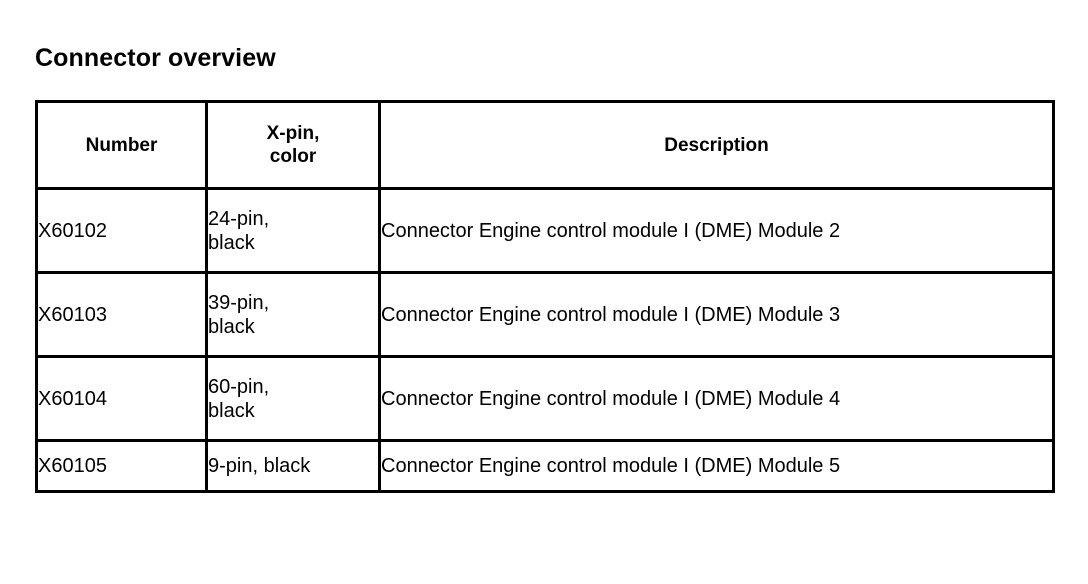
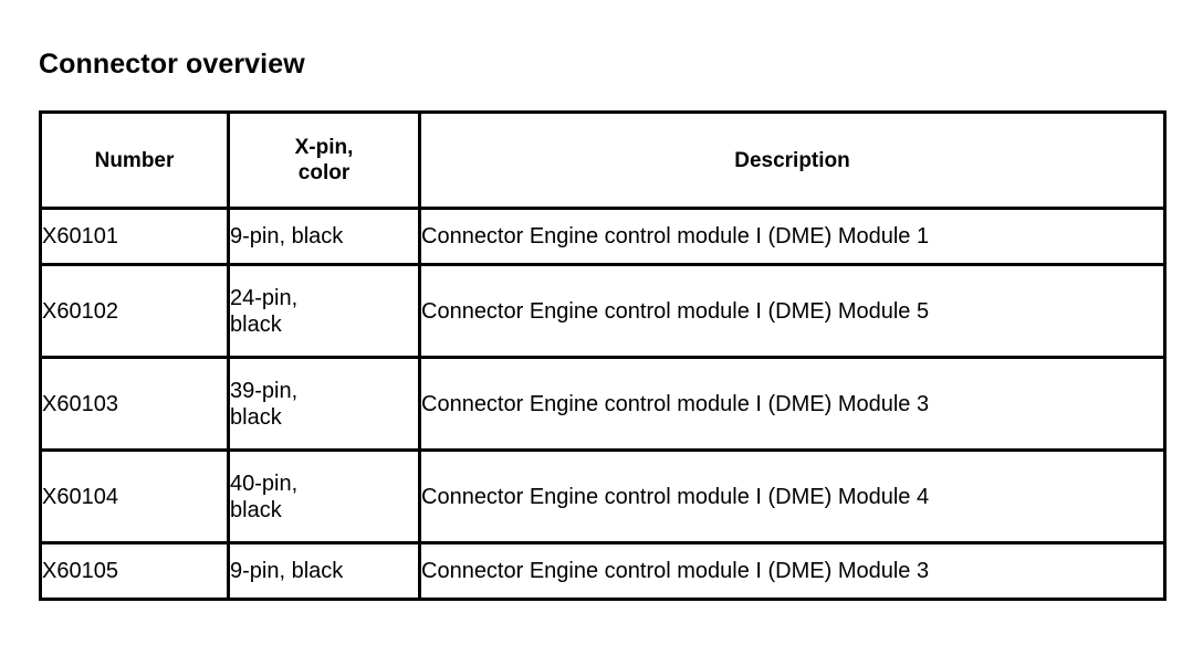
  Connector overview
  Number	X-pin, color	Description
+ X60101	9-pin, black	Connector Engine control module I (DME) Module 1
- X60102	24-pin, black	Connector Engine control module I (DME) Module 2
+ X60102	24-pin, black	Connector Engine control module I (DME) Module 5
  X60103	39-pin, black	Connector Engine control module I (DME) Module 3
- X60104	60-pin, black	Connector Engine control module I (DME) Module 4
+ X60104	40-pin, black	Connector Engine control module I (DME) Module 4
- X60105	9-pin, black	Connector Engine control module I (DME) Module 5
+ X60105	9-pin, black	Connector Engine control module I (DME) Module 3
